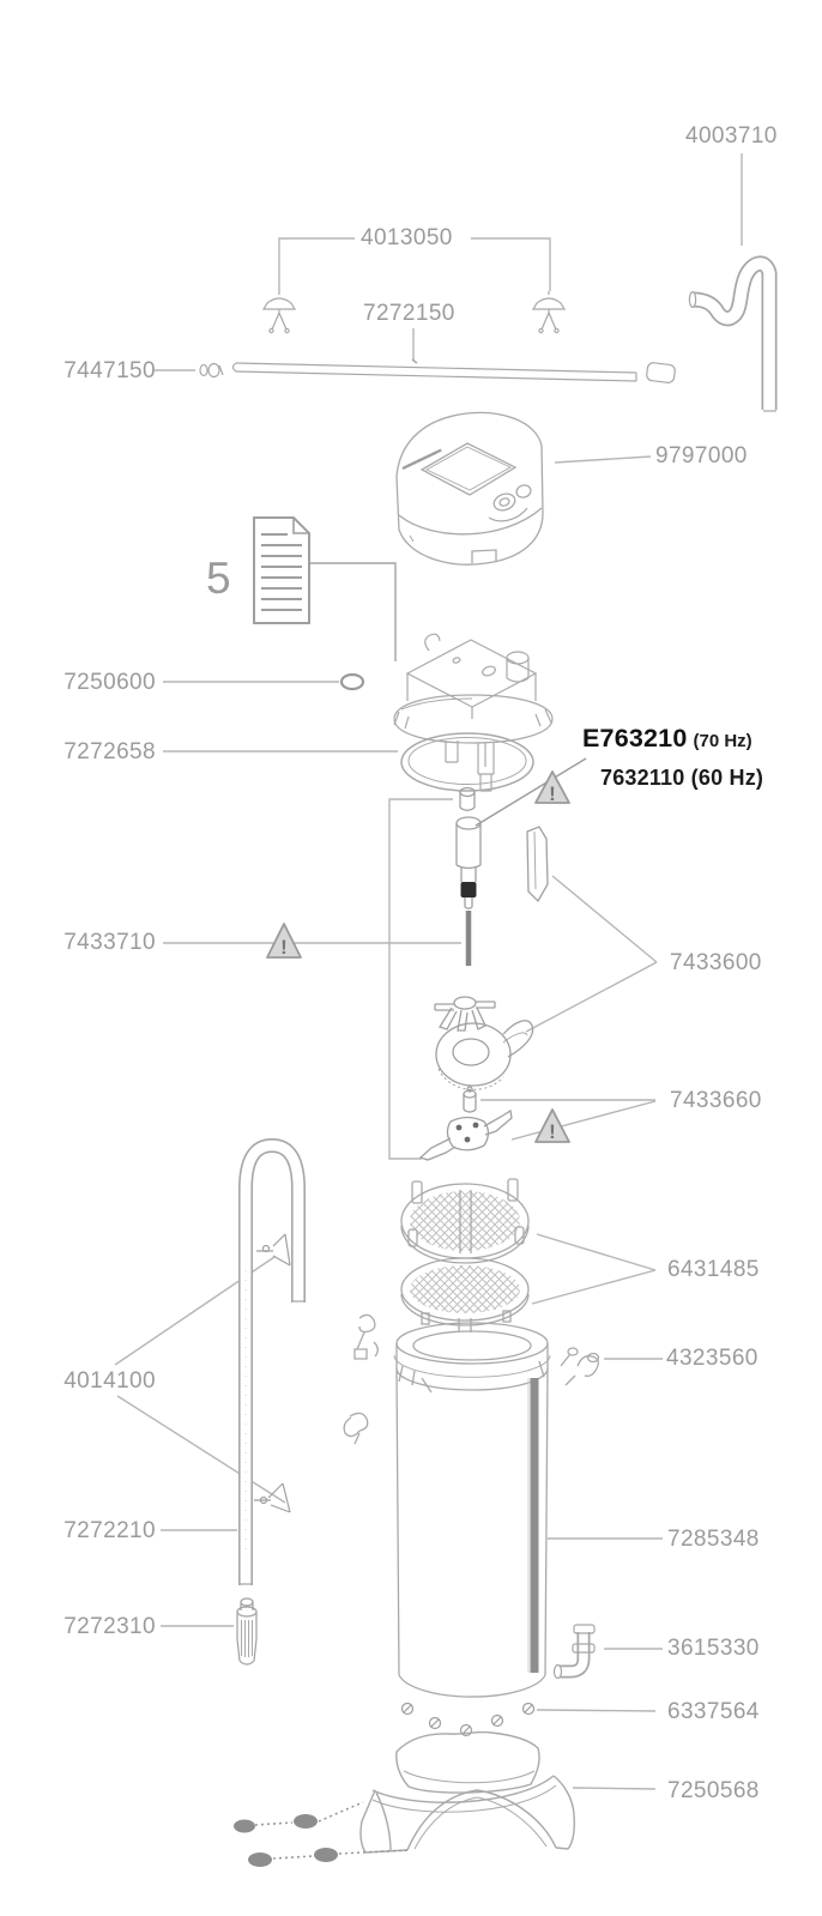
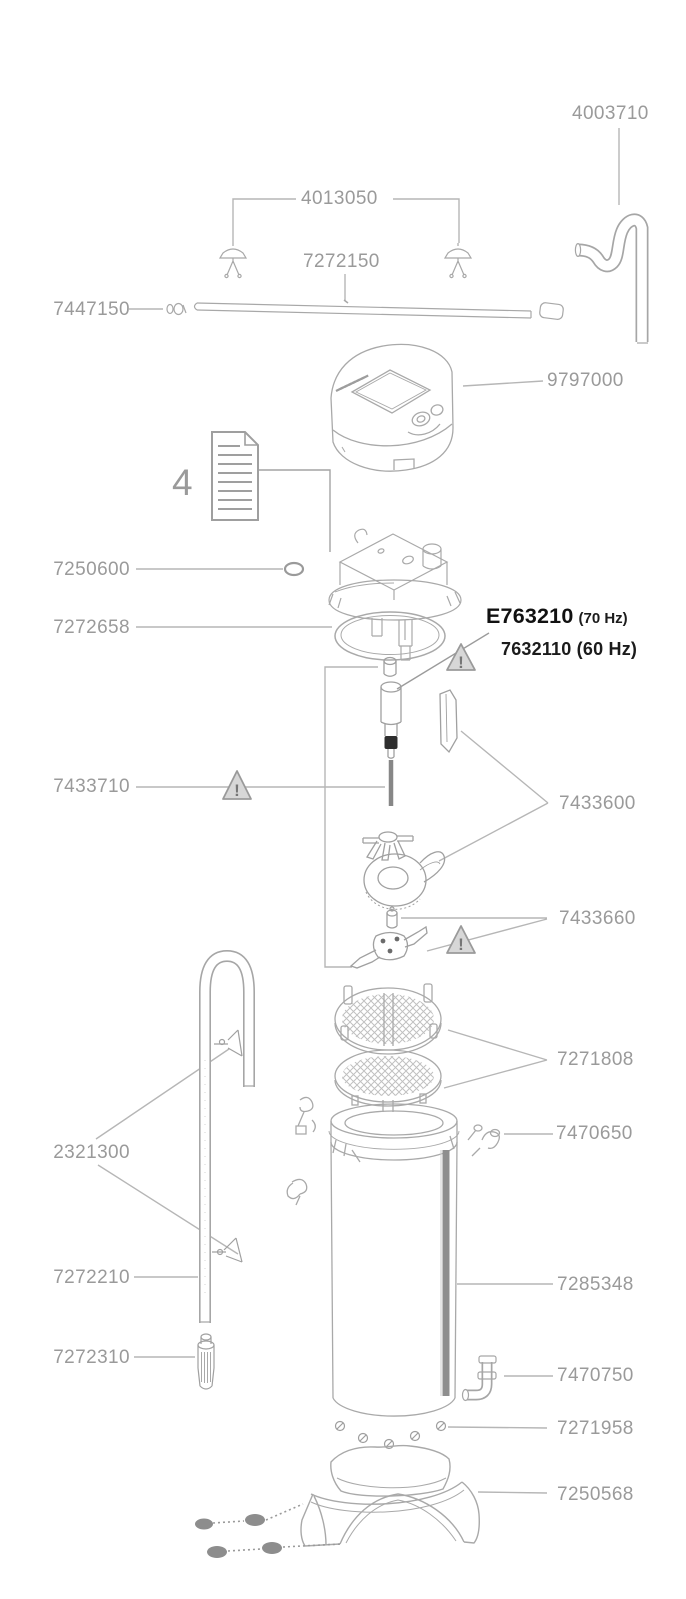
  !
  !
  !
  4003710
  4013050
  7272150
  7447150
  9797000
- 5
+ 4
  7250600
  7272658
  E763210 (70 Hz)
  7632110 (60 Hz)
  7433710
  7433600
  7433660
- 6431485
+ 7271808
- 4323560
+ 7470650
- 4014100
+ 2321300
  7272210
  7285348
  7272310
- 3615330
+ 7470750
- 6337564
+ 7271958
  7250568
